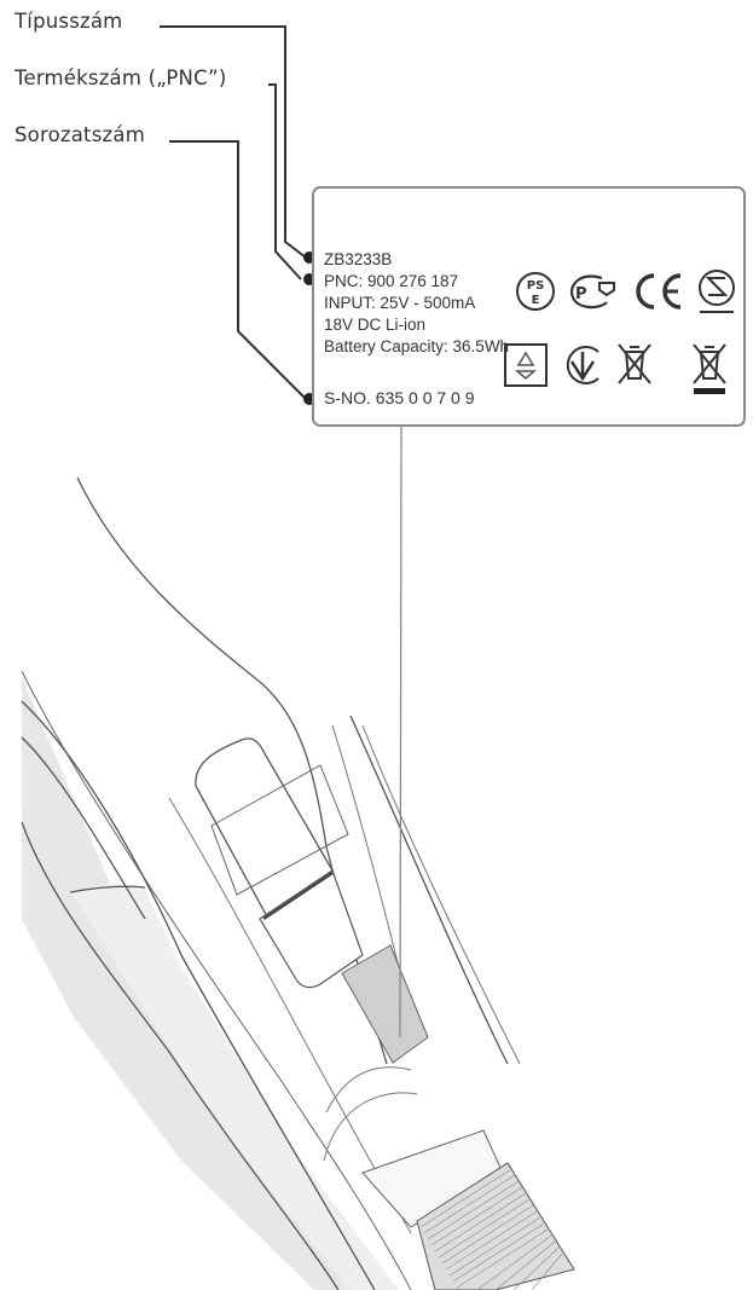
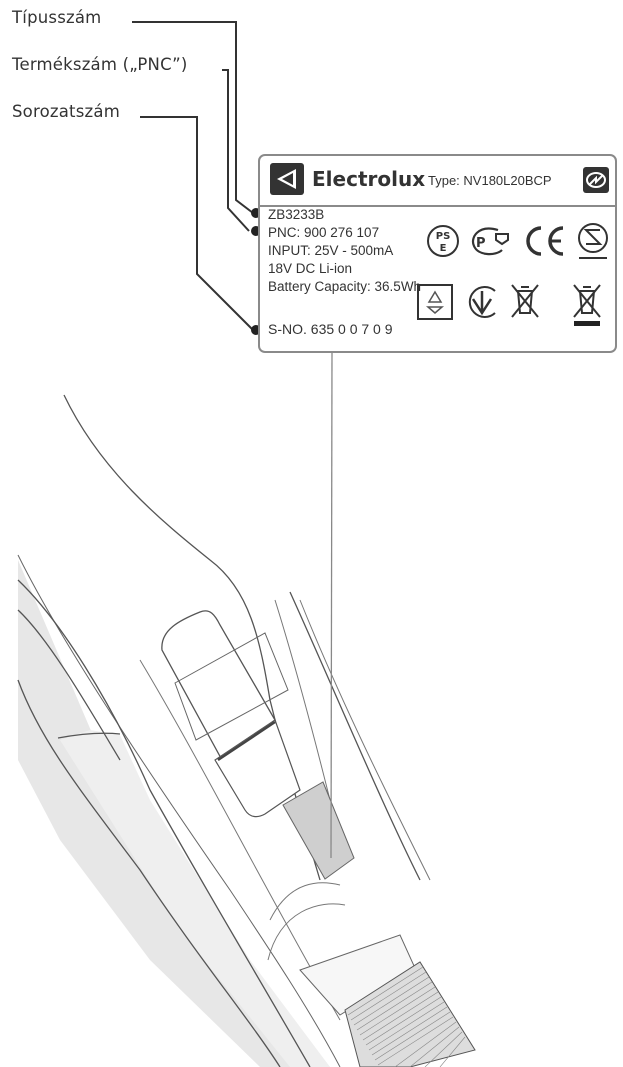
  Típusszám
  Termékszám („PNC”)
  Sorozatszám
+ Electrolux
+ Type: NV180L20BCP
  ZB3233B
- PNC: 900 276 187
+ PNC: 900 276 107
  INPUT: 25V - 500mA
  18V DC Li-ion
  Battery Capacity: 36.5W
  S-NO. 635 0 0 7 0 9
  PS
  E
  P
